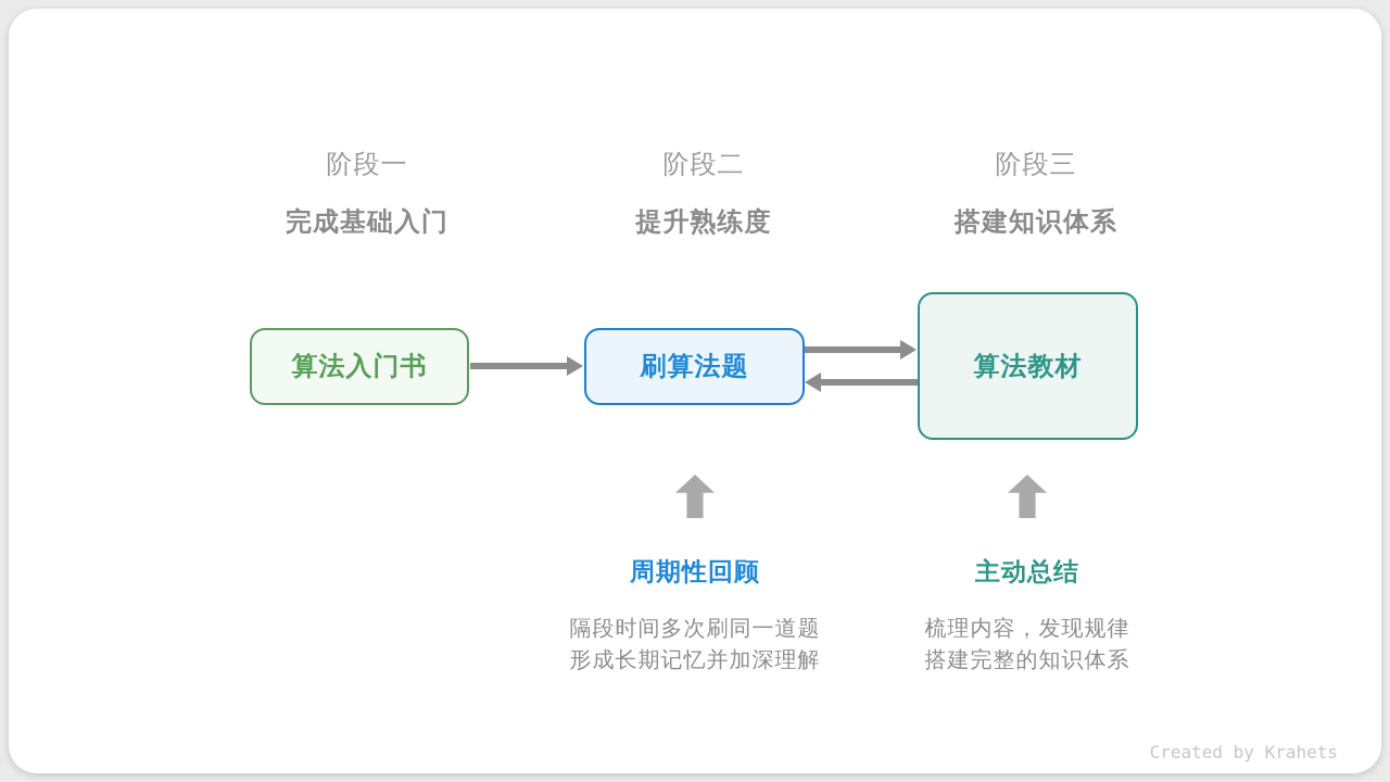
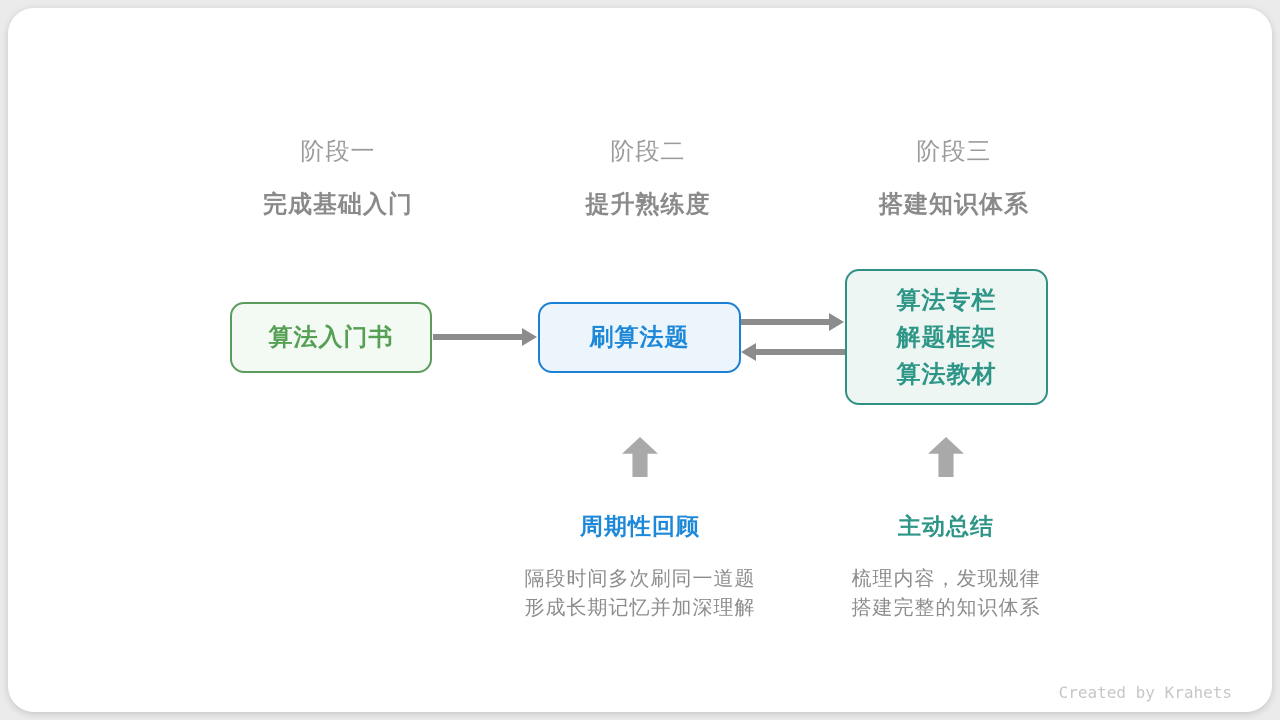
  阶段一
  完成基础入门
  阶段二
  提升熟练度
  阶段三
  搭建知识体系
  算法入门书
  刷算法题
+ 算法专栏
+ 解题框架
  算法教材
  周期性回顾
  隔段时间多次刷同一道题
  形成长期记忆并加深理解
  主动总结
  梳理内容，发现规律
  搭建完整的知识体系
  Created by Krahets
